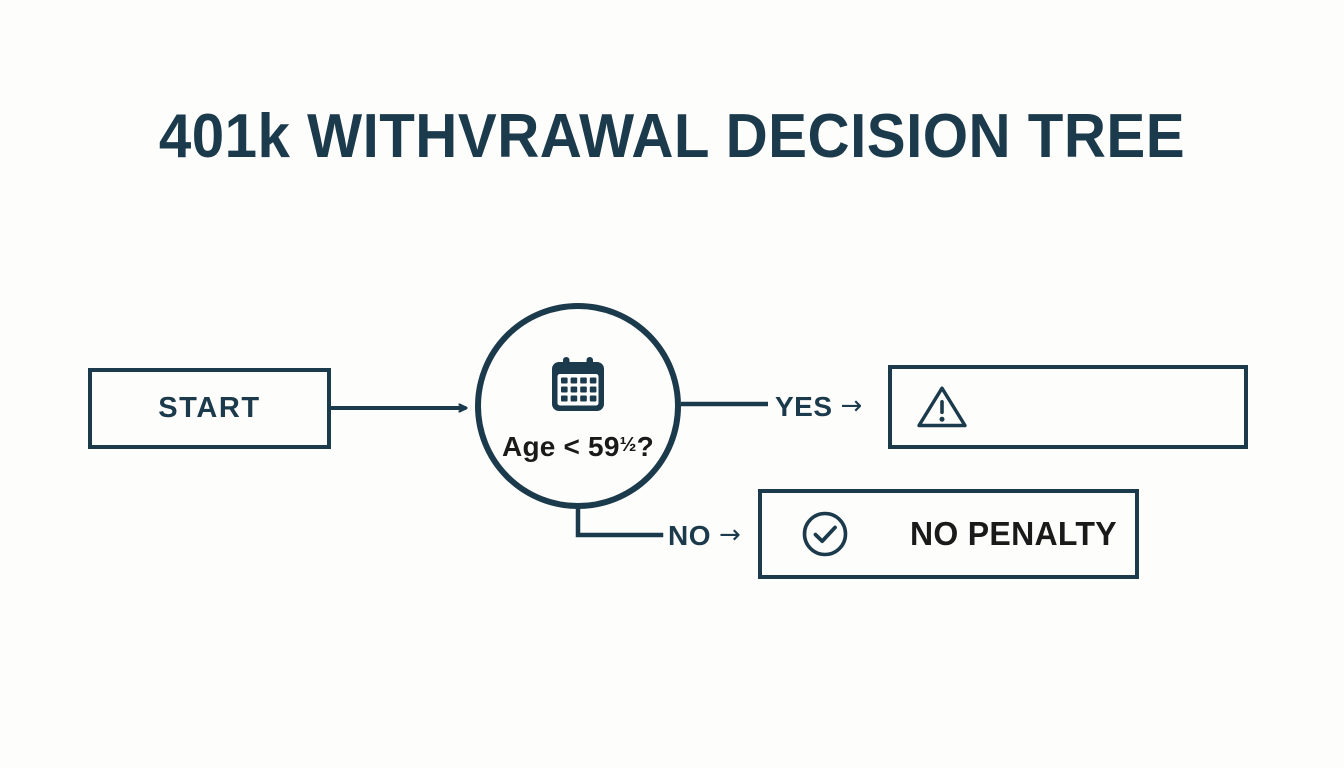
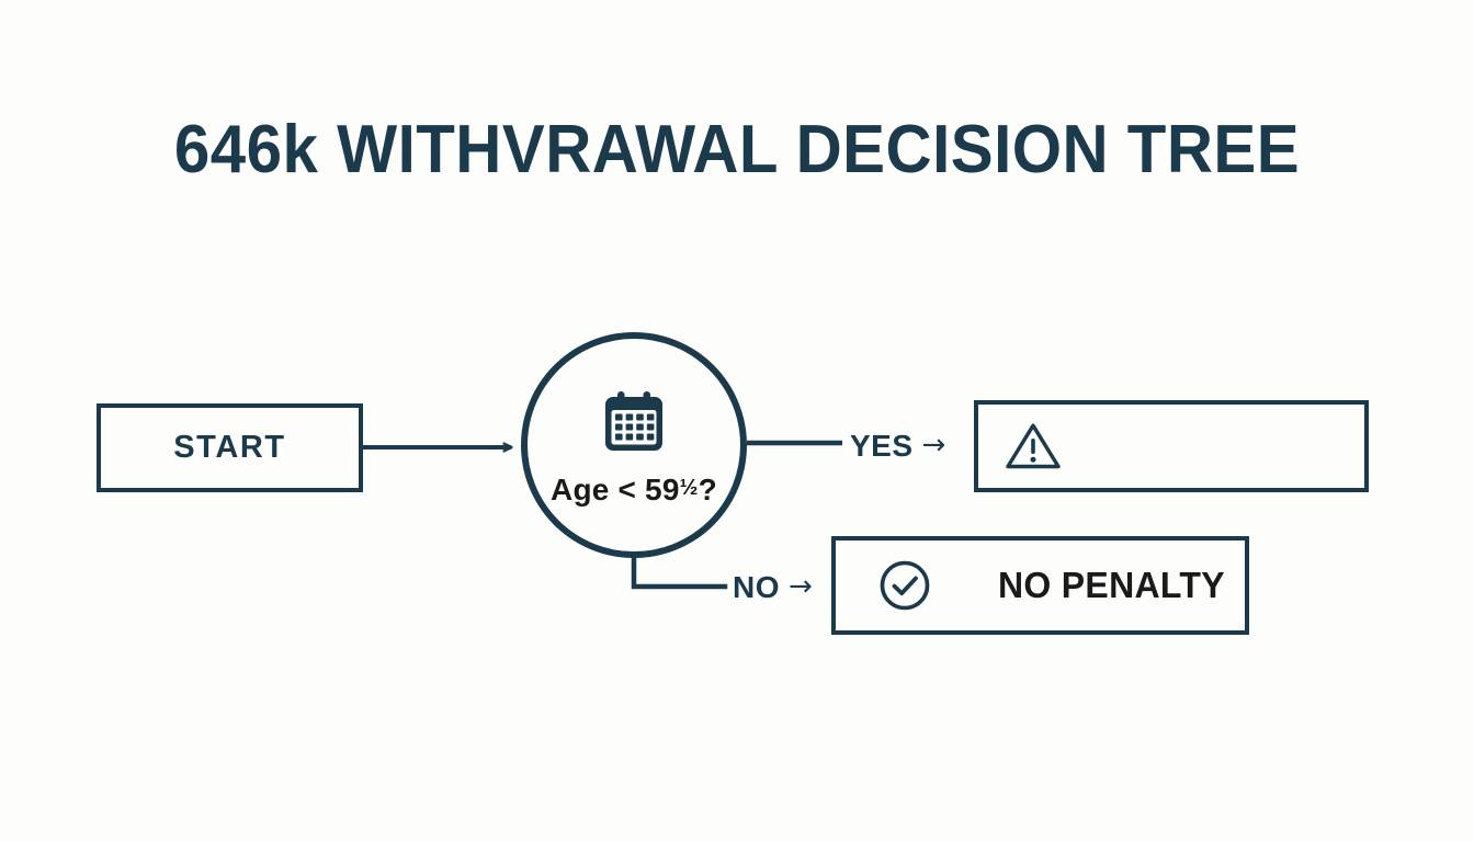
- 401k WITHVRAWAL DECISION TREE
+ 646k WITHVRAWAL DECISION TREE
  START
  Age < 59½?
  YES
  →
  NO
  →
  NO PENALTY
